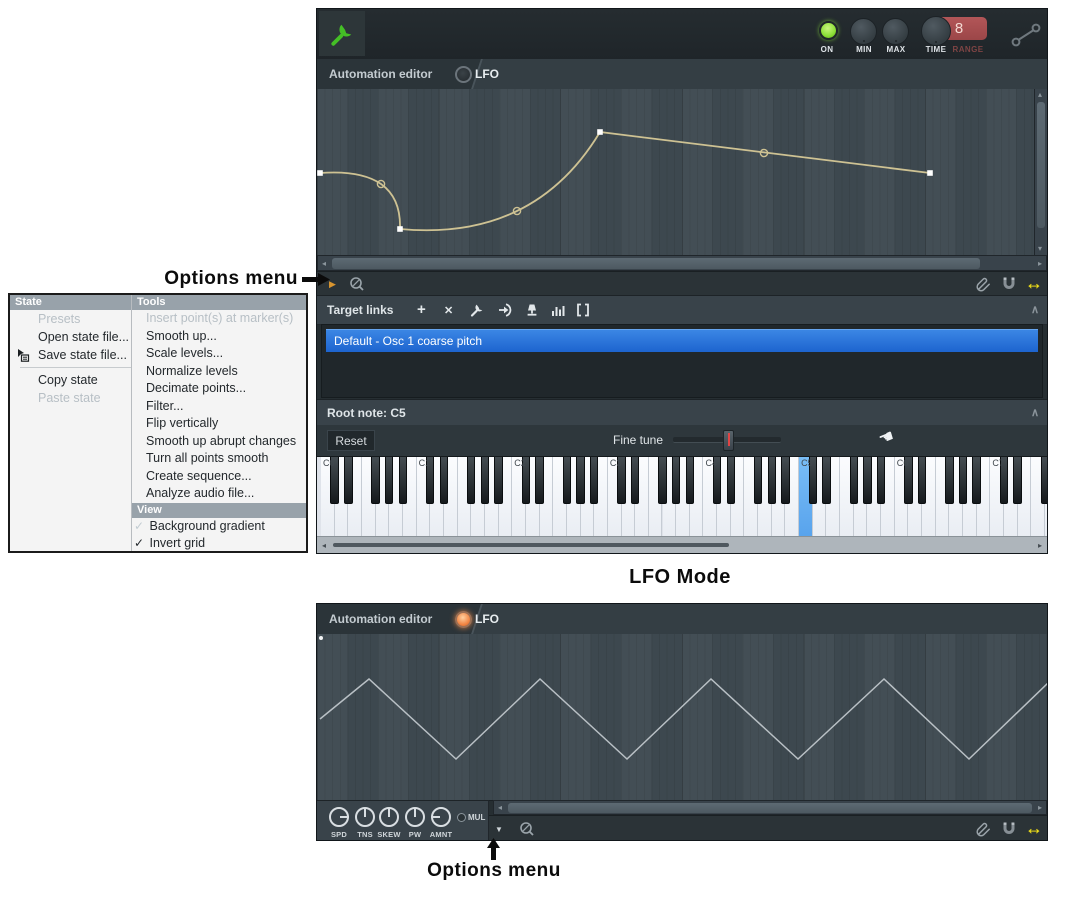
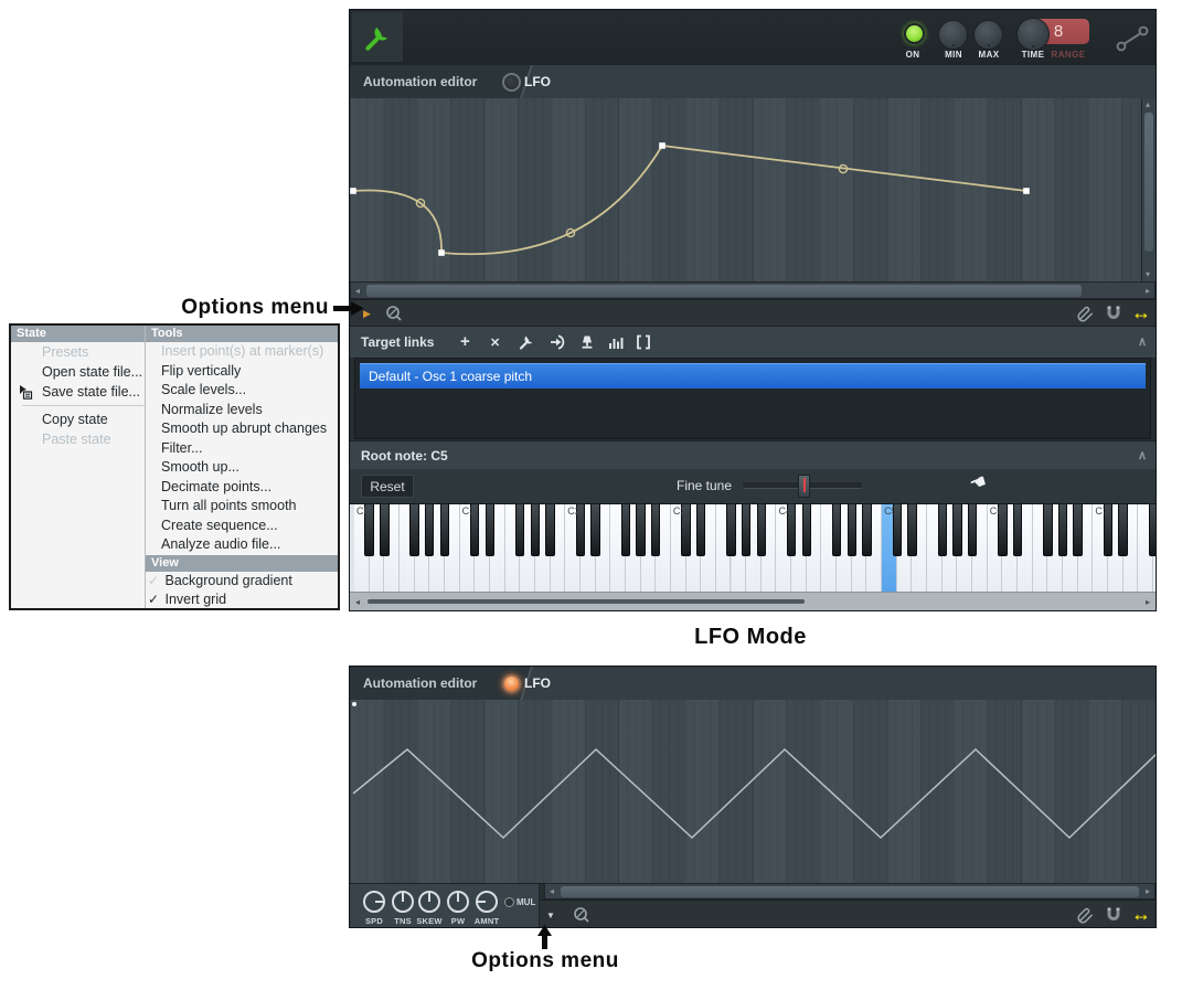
  ON
  MIN
  MAX
  8
  TIME
  RANGE
  Automation editor
  LFO
  ▴
  ▾
  ◂
  ▸
  ▶
  ↔
  Target links
  +
  ✕
  ∧
  Default - Osc 1 coarse pitch
  Root note: C5
  ∧
  Reset
  Fine tune
  C0
  C1
  C2
  C3
  C4
  C5
  C6
  C7
  ◂
  ▸
  Automation editor
  LFO
  SPD
  TNS
  SKEW
  PW
  AMNT
  MUL
  ◂
  ▸
  ▼
  ↔
  State
  Presets
  Open state file...
  Save state file...
  Copy state
  Paste state
  Tools
  Insert point(s) at marker(s)
- Smooth up...
+ Flip vertically
  Scale levels...
  Normalize levels
- Decimate points...
+ Smooth up abrupt changes
  Filter...
- Flip vertically
+ Smooth up...
- Smooth up abrupt changes
+ Decimate points...
  Turn all points smooth
  Create sequence...
  Analyze audio file...
  View
  ✓ Background gradient
  ✓ Invert grid
  Options menu
  LFO Mode
  Options menu
